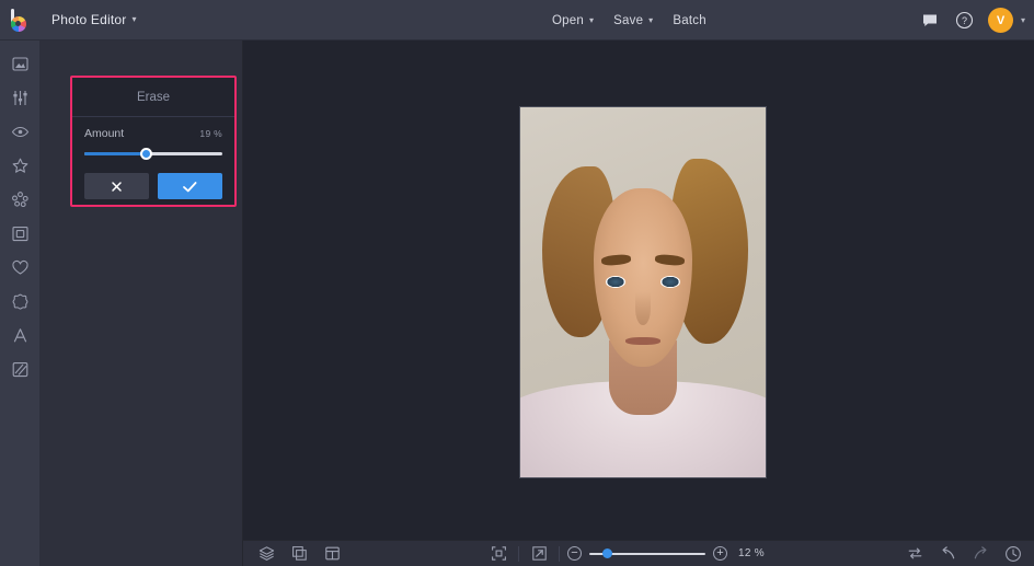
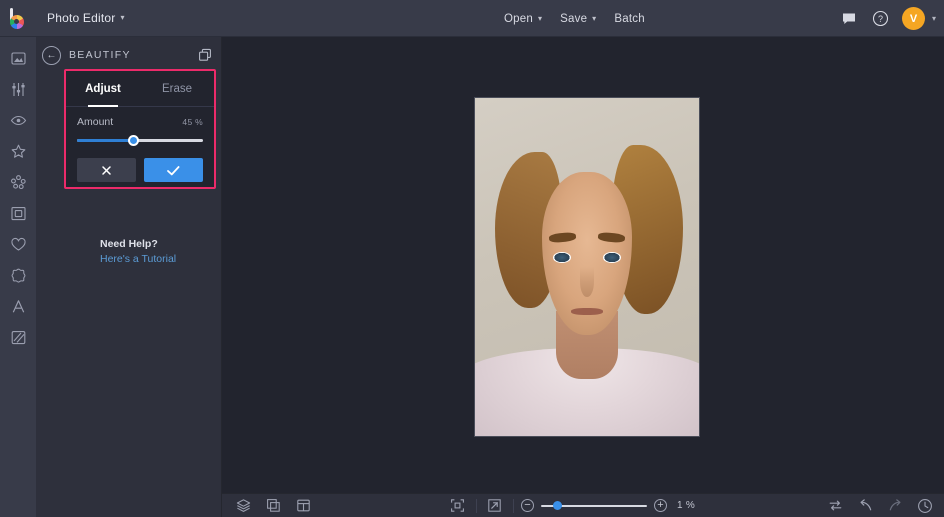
  Photo Editor
  ▾
  Open
  ▾
  Save
  ▾
  Batch
  ?
  V
  ▾
+ ←
+ BEAUTIFY
+ Adjust
  Erase
  Amount
- 19 %
+ 45 %
+ Need Help?
+ Here's a Tutorial
  −
  +
- 12 %
+ 1 %
